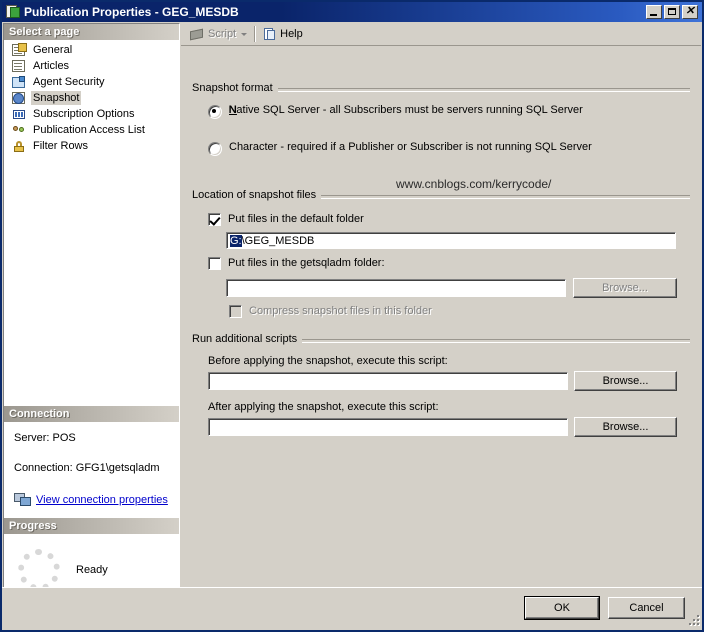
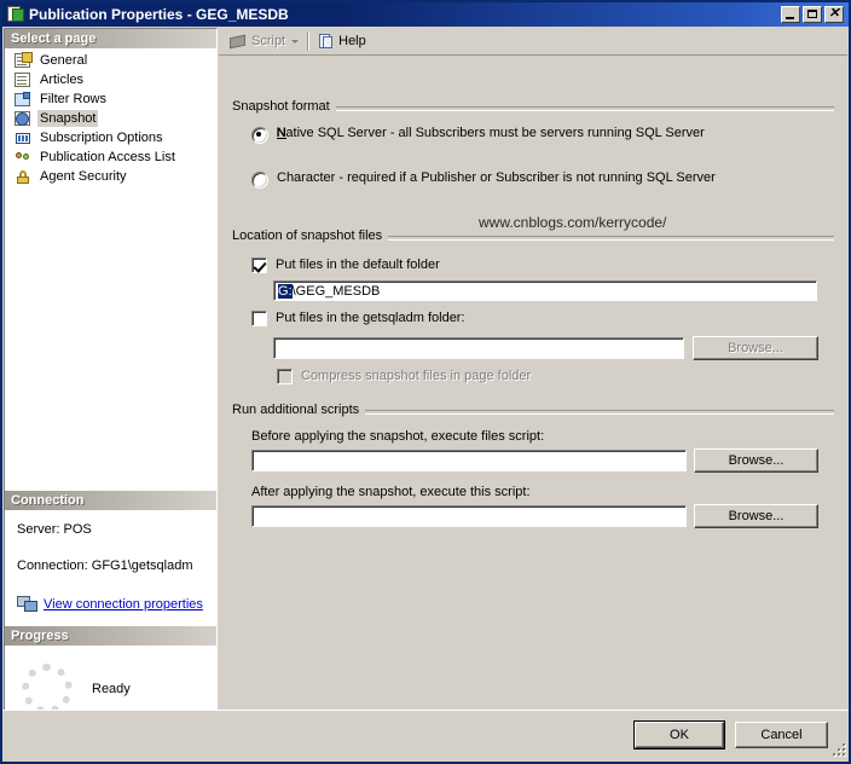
  Publication Properties - GEG_MESDB
  ✕
  Select a page
  General
  Articles
- Agent Security
+ Filter Rows
  Snapshot
  Subscription Options
  Publication Access List
- Filter Rows
+ Agent Security
  Connection
  Server: POS
  Connection: GFG1\getsqladm
  View connection properties
  Progress
  Ready
  Script
  Help
  www.cnblogs.com/kerrycode/
  Snapshot format
  NNative SQL Server - all Subscribers must be servers running SQL Server
  Character - required if a Publisher or Subscriber is not running SQL Server
  Location of snapshot files
  Put files in the default folder
  G:\GEG_MESDB
  Put files in the getsqladm folder:
  Browse...
- Compress snapshot files in this folder
+ Compress snapshot files in page folder
  Run additional scripts
- Before applying the snapshot, execute this script:
+ Before applying the snapshot, execute files script:
  Browse...
  After applying the snapshot, execute this script:
  Browse...
  OK
  Cancel
